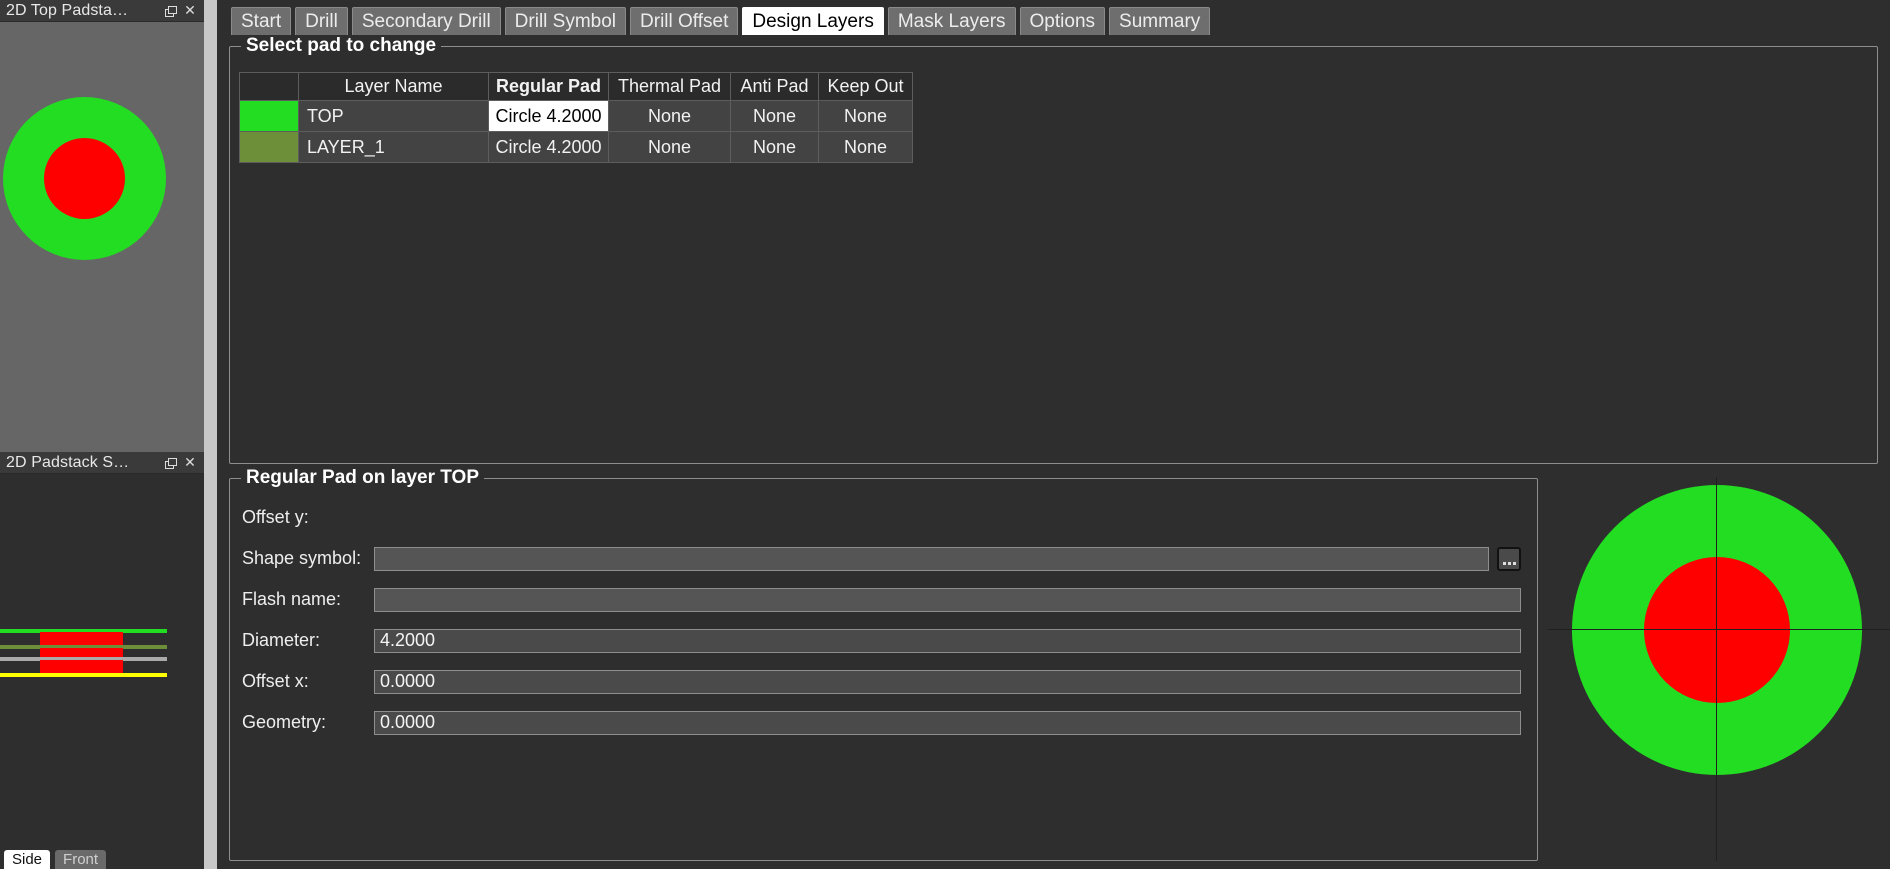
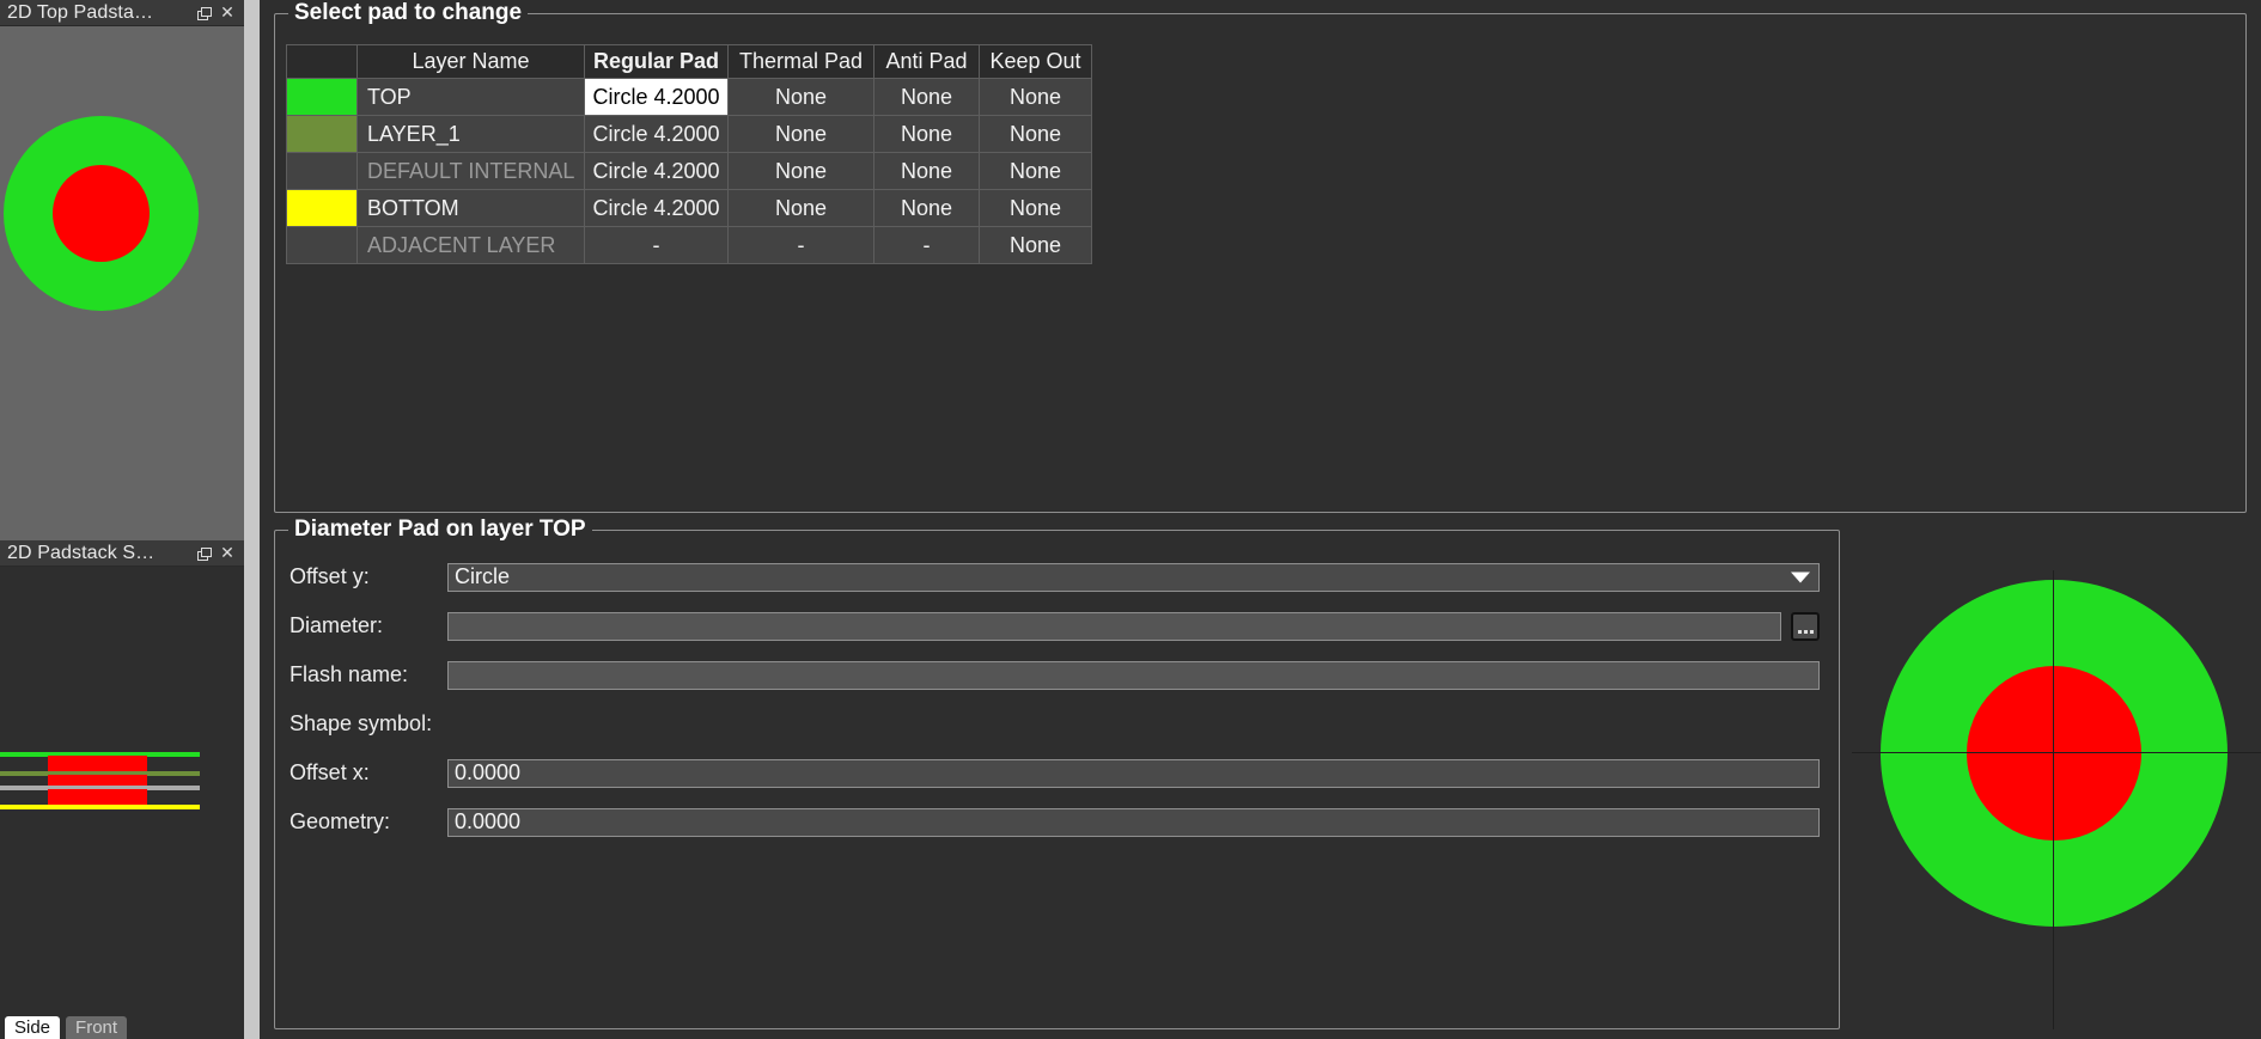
  2D Top Padsta…
  ✕
  2D Padstack S…
  ✕
  Side
  Front
- Start
- Drill
- Secondary Drill
- Drill Symbol
- Drill Offset
- Design Layers
- Mask Layers
- Options
- Summary
  Select pad to change
  	Layer Name	Regular Pad	Thermal Pad	Anti Pad	Keep Out
  	TOP	Circle 4.2000	None	None	None
  	LAYER_1	Circle 4.2000	None	None	None
+ 	DEFAULT INTERNAL	Circle 4.2000	None	None	None
+ 	BOTTOM	Circle 4.2000	None	None	None
+ 	ADJACENT LAYER	-	-	-	None
- Regular Pad on layer TOP
+ Diameter Pad on layer TOP
  Offset y:
+ Circle
- Shape symbol:
+ Diameter:
  Flash name:
- Diameter:
+ Shape symbol:
- 4.2000
  Offset x:
  0.0000
  Geometry:
  0.0000
